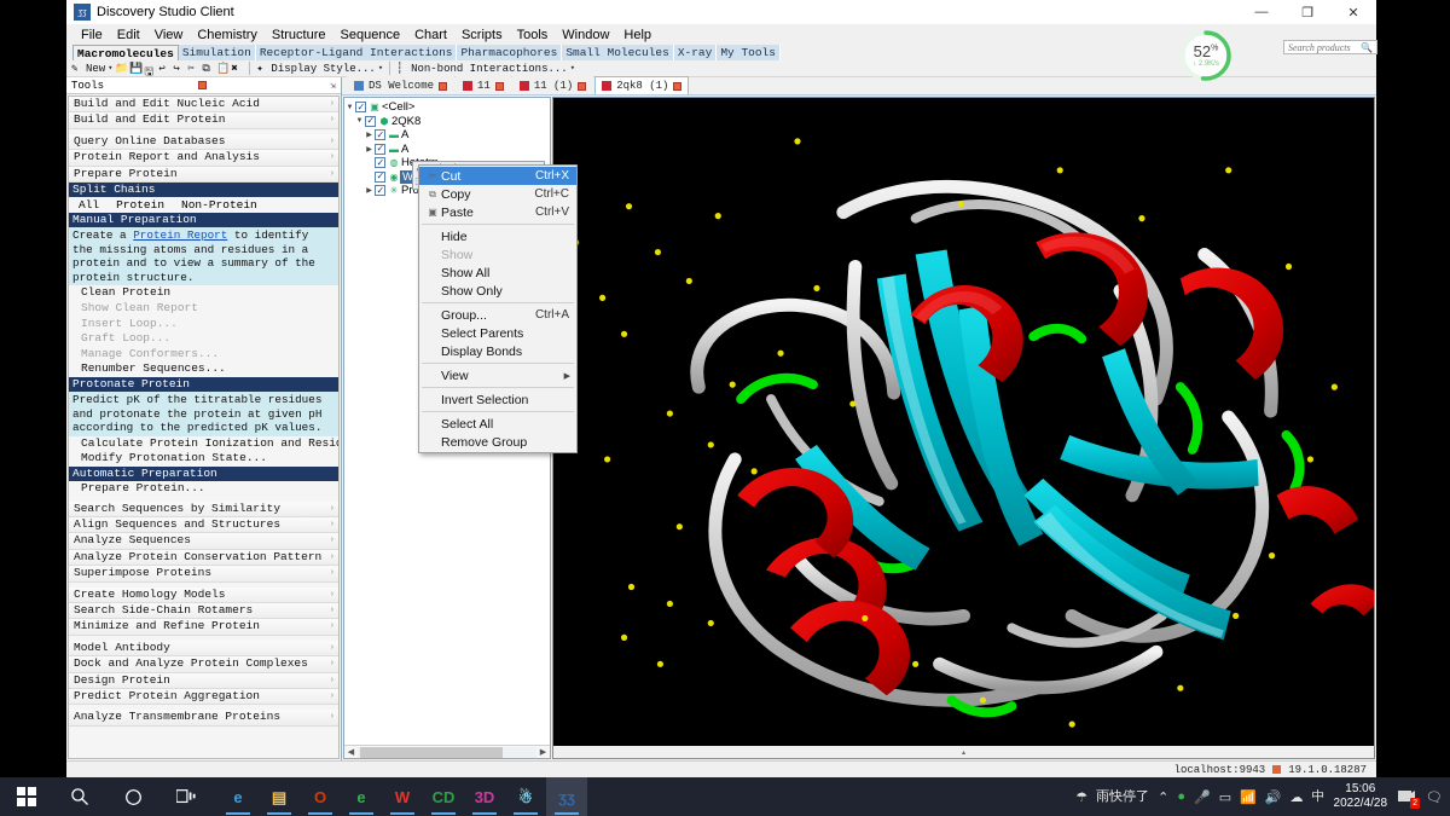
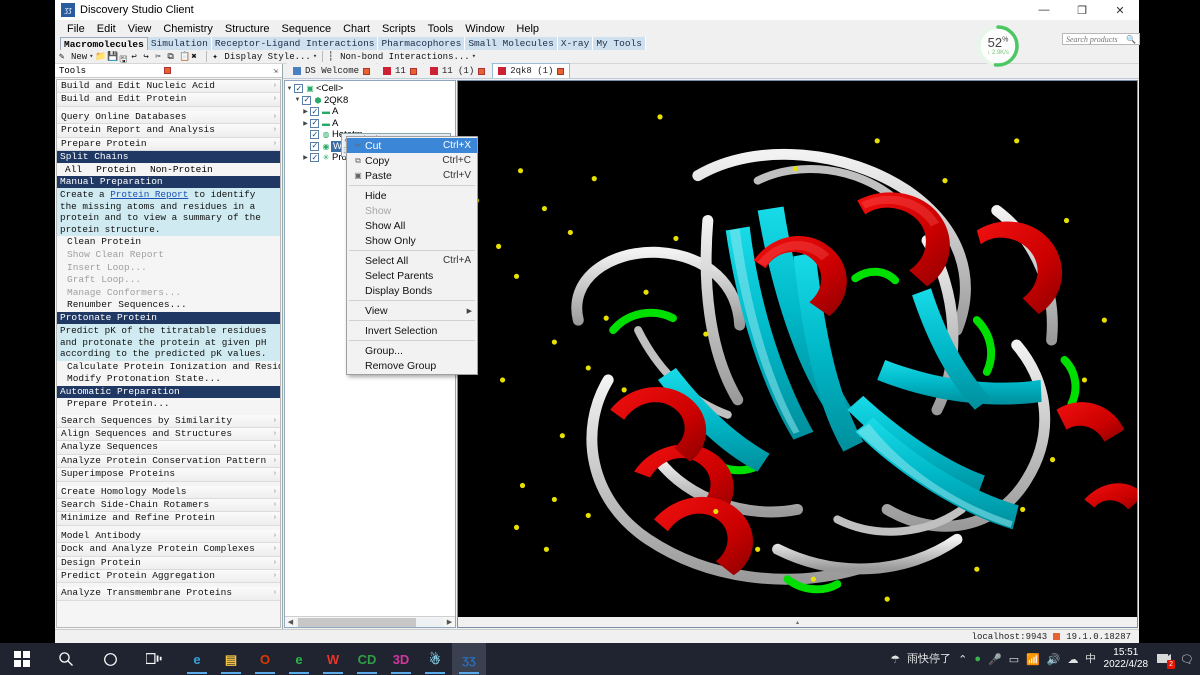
  ʒʒ
  Discovery Studio Client
  —
  ❐
  ✕
  File
  Edit
  View
  Chemistry
  Structure
  Sequence
  Chart
  Scripts
  Tools
  Window
  Help
  Macromolecules
  Simulation
  Receptor-Ligand Interactions
  Pharmacophores
  Small Molecules
  X-ray
  My Tools
  ✎
  New
  ▾
  📁
  💾
  🖫
  ↩
  ↪
  ✂
  ⧉
  📋
  ✖
  ✦
  Display Style...
  ▾
  ┆
  Non-bond Interactions...
  ▾
  Tools
  ⇲
  Build and Edit Nucleic Acid
  ›
  Build and Edit Protein
  ›
  Query Online Databases
  ›
  Protein Report and Analysis
  Prepare Protein
  ›
  Split Chains
  All Protein Non-Protein
  Manual Preparation
  Create a Protein Report to identify the missing atoms and residues in a protein and to view a summary of the protein structure.
  Clean Protein
  Show Clean Report
  Insert Loop...
  Graft Loop...
  Manage Conformers...
  Renumber Sequences...
  Protonate Protein
  Predict pK of the titratable residues and protonate the protein at given pH according to the predicted pK values.
  Calculate Protein Ionization and Resi
  Modify Protonation State...
  Automatic Preparation
  Prepare Protein...
  Search Sequences by Similarity
  ›
  Align Sequences and Structures
  ›
  Analyze Sequences
  ›
  Analyze Protein Conservation Pattern
  ›
  Superimpose Proteins
  ›
  Create Homology Models
  ›
  Search Side-Chain Rotamers
  ›
  Minimize and Refine Protein
  ›
  Model Antibody
  ›
  Dock and Analyze Protein Complexes
  ›
  Design Protein
  ›
  Predict Protein Aggregation
  ›
  Analyze Transmembrane Proteins
  ›
  DS Welcome
  11
  11 (1)
  2qk8 (1)
  ▣
  <Cell>
  ⬢
  2QK8
  ▬
  A
  ▬
  A
  ◍
  ◉
  ✳
  localhost:9943
  19.1.0.18287
  ✂
  Cut
  Ctrl+X
  ⧉
  Copy
  Ctrl+C
  ▣
  Paste
  Ctrl+V
  Hide
  Show
  Show All
  Show Only
- Group...
+ Select All
  Ctrl+A
  Select Parents
  Display Bonds
  View
  Invert Selection
- Select All
+ Group...
  Remove Group
  Search products
  🔍
  e
  ▤
  O
  e
  W
  CD
  3D
  ☃
  ʒʒ
  ☂
  雨快停了
  ⌃
  ●
  🎤
  ▭
  📶
  🔊
  ☁
  中
- 15:06
+ 15:51
  2022/4/28
  🗨
